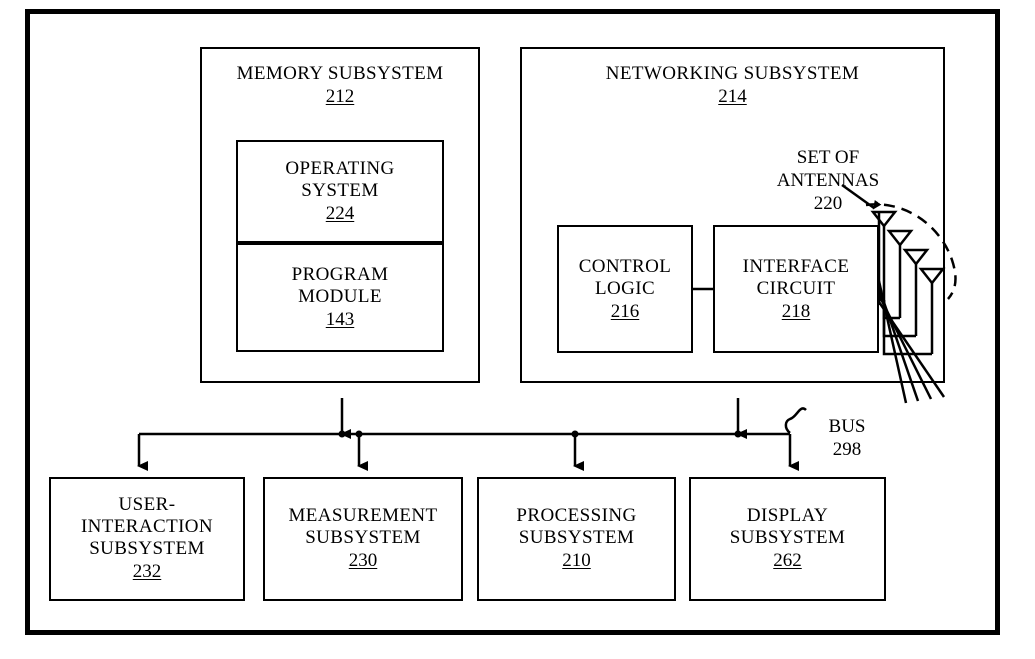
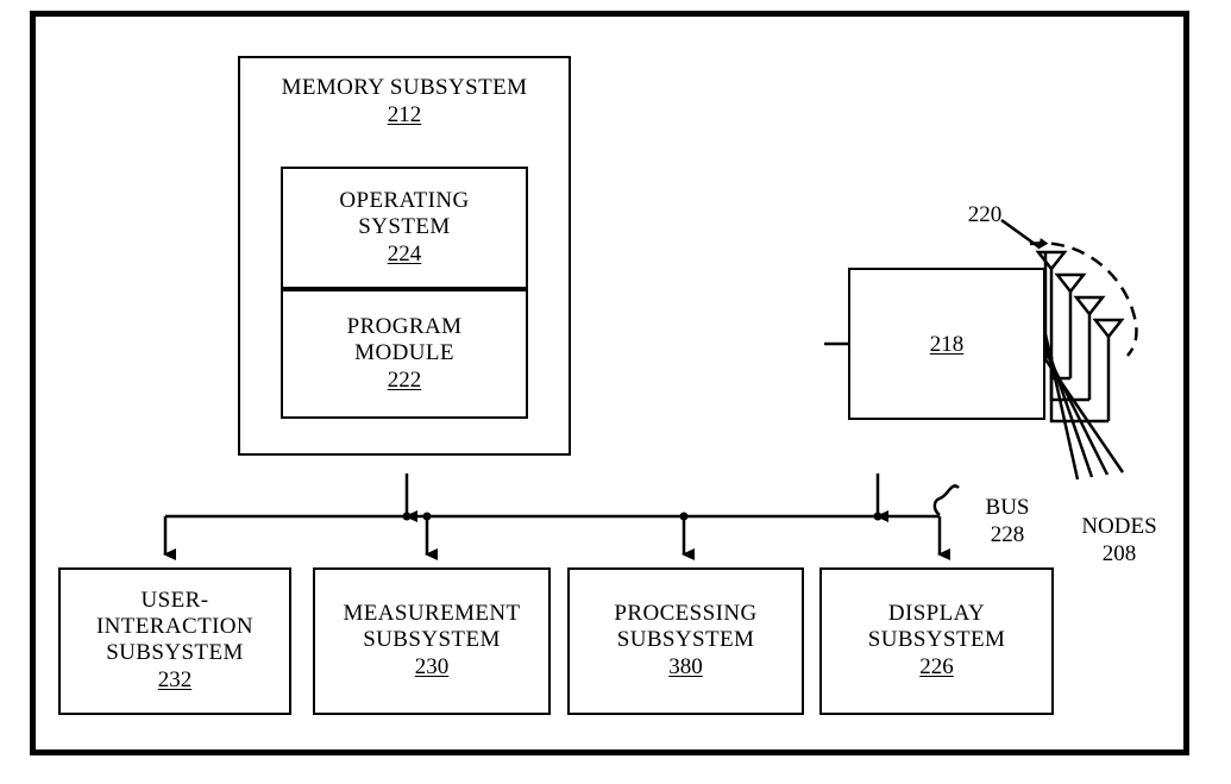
  MEMORY SUBSYSTEM
  212
  OPERATING
  SYSTEM
  224
  PROGRAM
  MODULE
- 143
+ 222
- NETWORKING SUBSYSTEM
- 214
- CONTROL
- LOGIC
- 216
- INTERFACE
- CIRCUIT
  218
  USER-
  INTERACTION
  SUBSYSTEM
  232
  MEASUREMENT
  SUBSYSTEM
  230
  PROCESSING
  SUBSYSTEM
- 210
+ 380
  DISPLAY
  SUBSYSTEM
- 262
+ 226
- SET OF
- ANTENNAS
  220
  BUS
- 298
+ 228
+ NODES
+ 208
